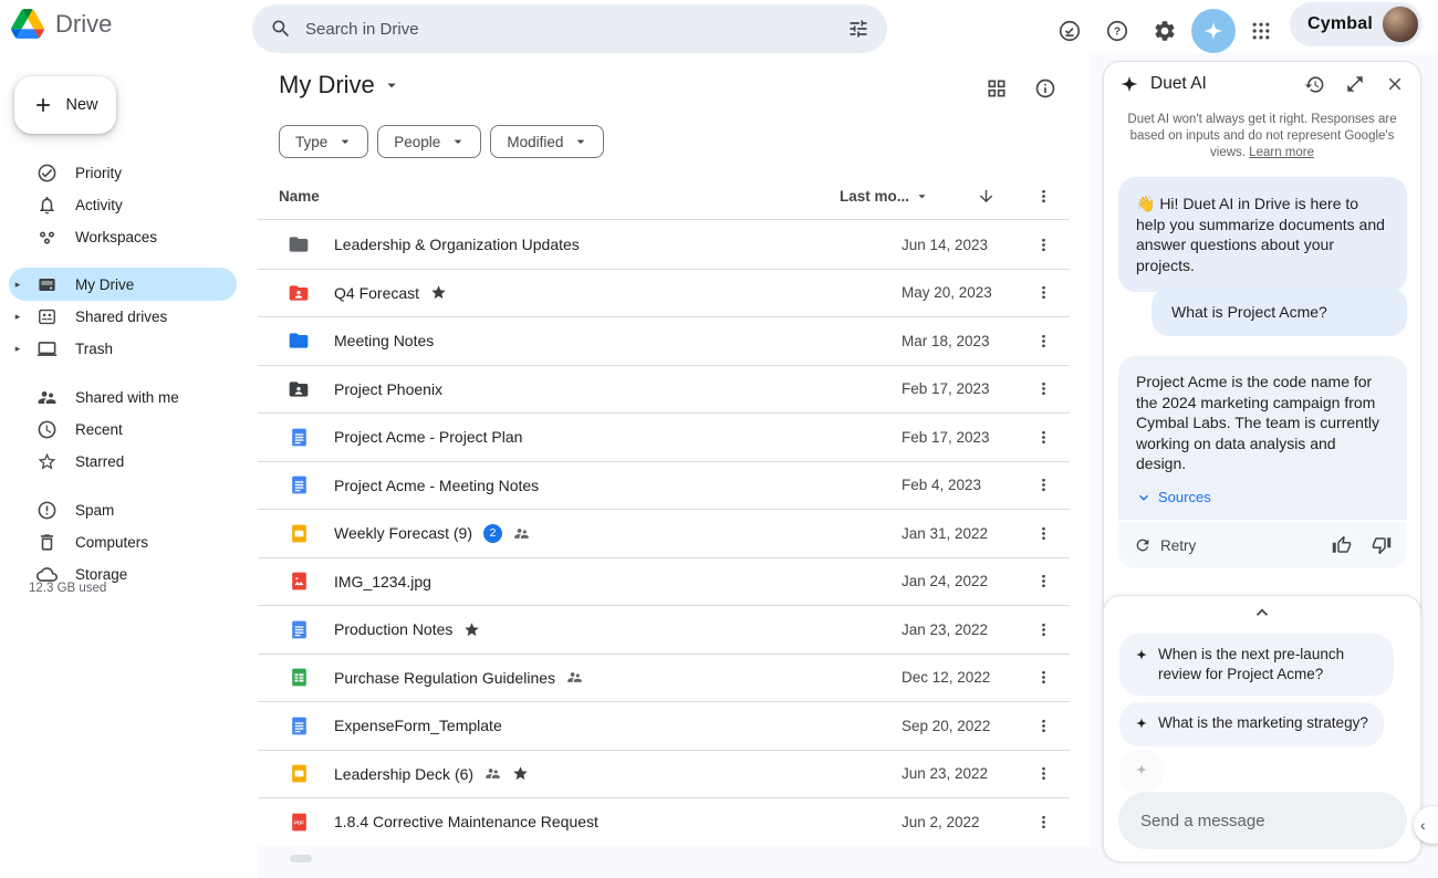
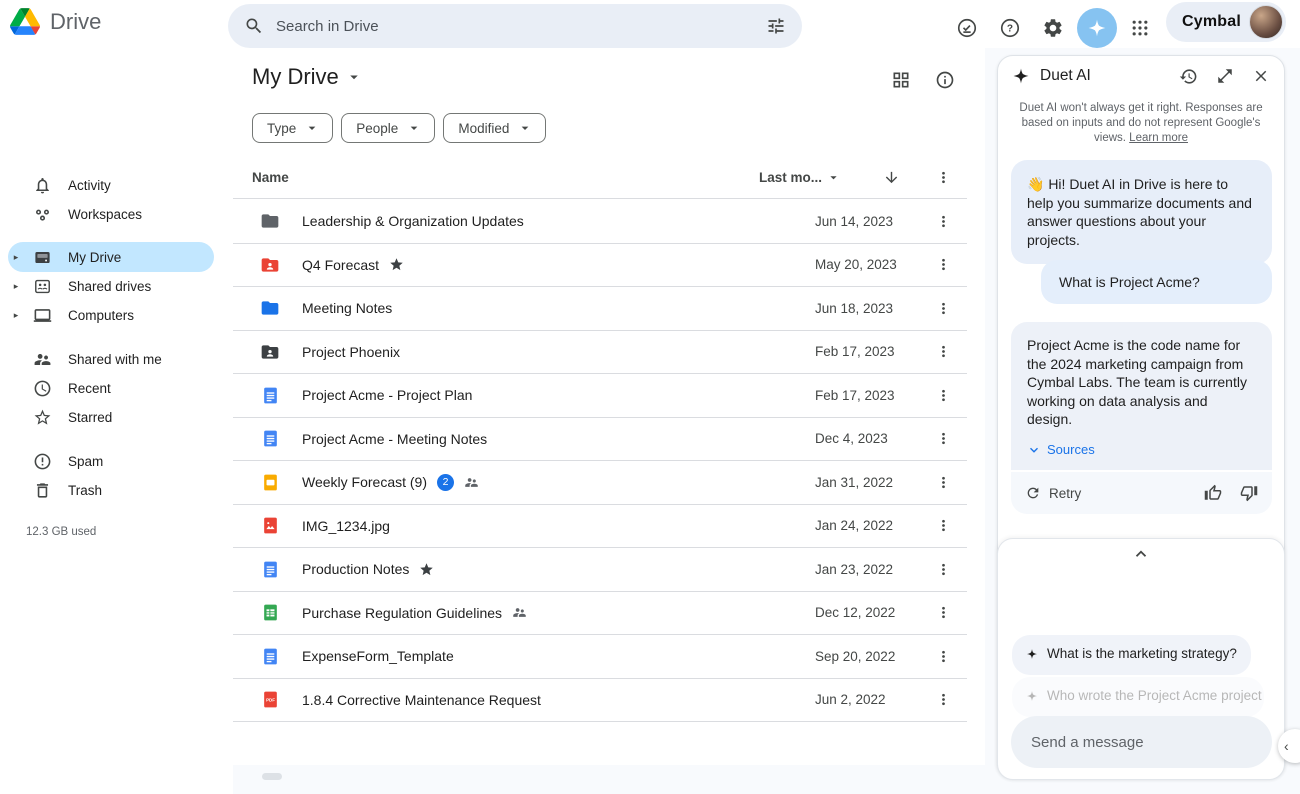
  Drive
  Search in Drive
  ?
  Cymbal
- New
- Priority
  Activity
  Workspaces
  ▸
  My Drive
  ▸
  Shared drives
  ▸
- Trash
+ Computers
  Shared with me
  Recent
  Starred
  Spam
- Computers
+ Trash
- Storage
  12.3 GB used
  My Drive
  Type
  People
  Modified
  Name
  Last mo...
  Leadership & Organization Updates
  Jun 14, 2023
  Q4 Forecast
  May 20, 2023
  Meeting Notes
- Mar 18, 2023
+ Jun 18, 2023
  Project Phoenix
  Feb 17, 2023
  Project Acme - Project Plan
  Feb 17, 2023
  Project Acme - Meeting Notes
- Feb 4, 2023
+ Dec 4, 2023
  Weekly Forecast (9)
  2
  Jan 31, 2022
  IMG_1234.jpg
  Jan 24, 2022
  Production Notes
  Jan 23, 2022
  Purchase Regulation Guidelines
  Dec 12, 2022
  ExpenseForm_Template
  Sep 20, 2022
- Leadership Deck (6)
- Jun 23, 2022
  1.8.4 Corrective Maintenance Request
  Jun 2, 2022
  Duet AI
  Duet AI won't always get it right. Responses are based on inputs and do not represent Google's views. Learn more
  👋 Hi! Duet AI in Drive is here to help you summarize documents and answer questions about your projects.
  What is Project Acme?
  Project Acme is the code name for the 2024 marketing campaign from Cymbal Labs. The team is currently working on data analysis and design.
  Sources
  Retry
- When is the next pre-launch review for Project Acme?
  What is the marketing strategy?
+ Who wrote the Project Acme project
  Send a message
  ‹
